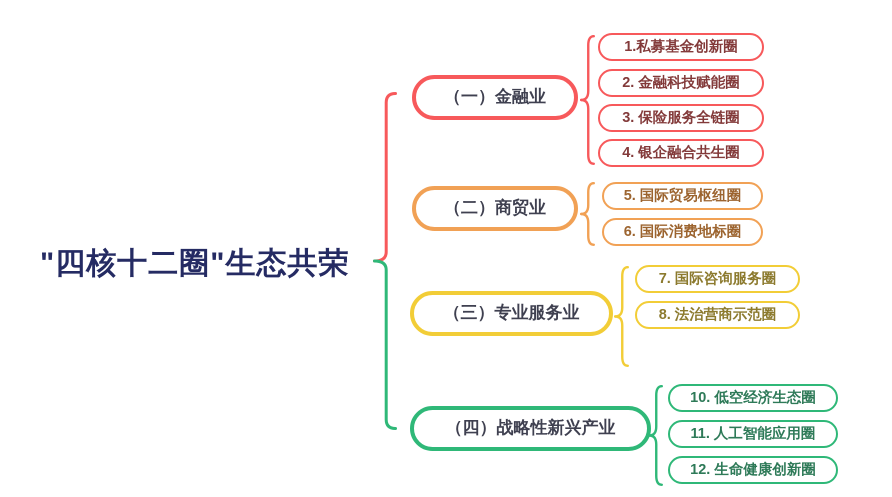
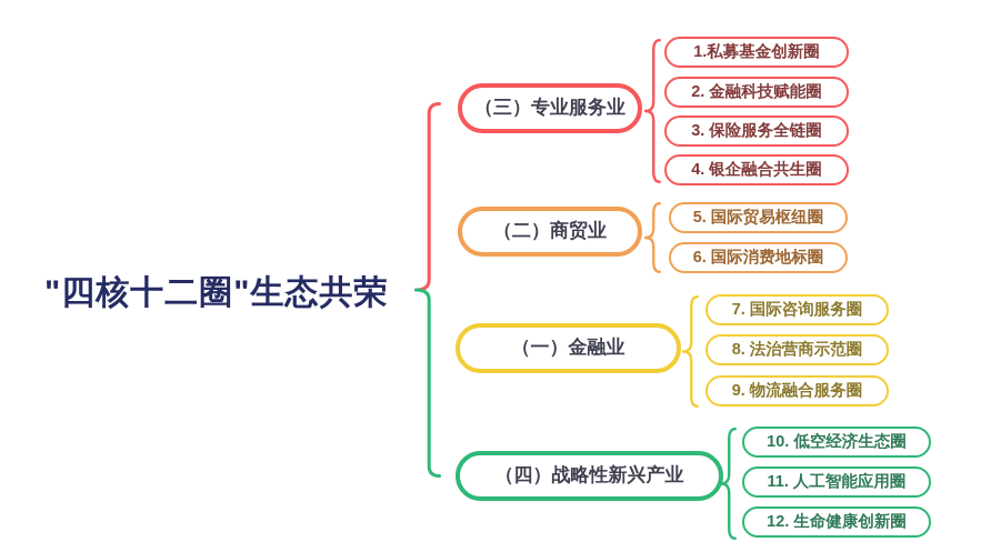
  "四核十二圈"生态共荣
- （一）金融业
+ （三）专业服务业
  1.私募基金创新圈
  2. 金融科技赋能圈
  3. 保险服务全链圈
  4. 银企融合共生圈
  （二）商贸业
  5. 国际贸易枢纽圈
  6. 国际消费地标圈
- （三）专业服务业
+ （一）金融业
  7. 国际咨询服务圈
  8. 法治营商示范圈
+ 9. 物流融合服务圈
  （四）战略性新兴产业
  10. 低空经济生态圈
  11. 人工智能应用圈
  12. 生命健康创新圈
